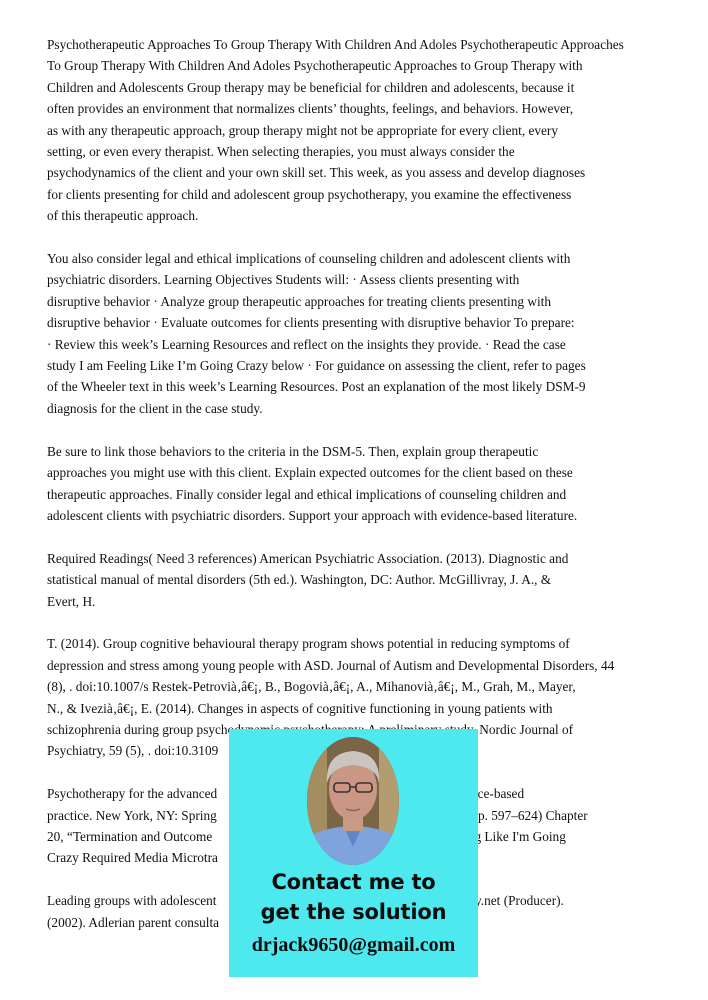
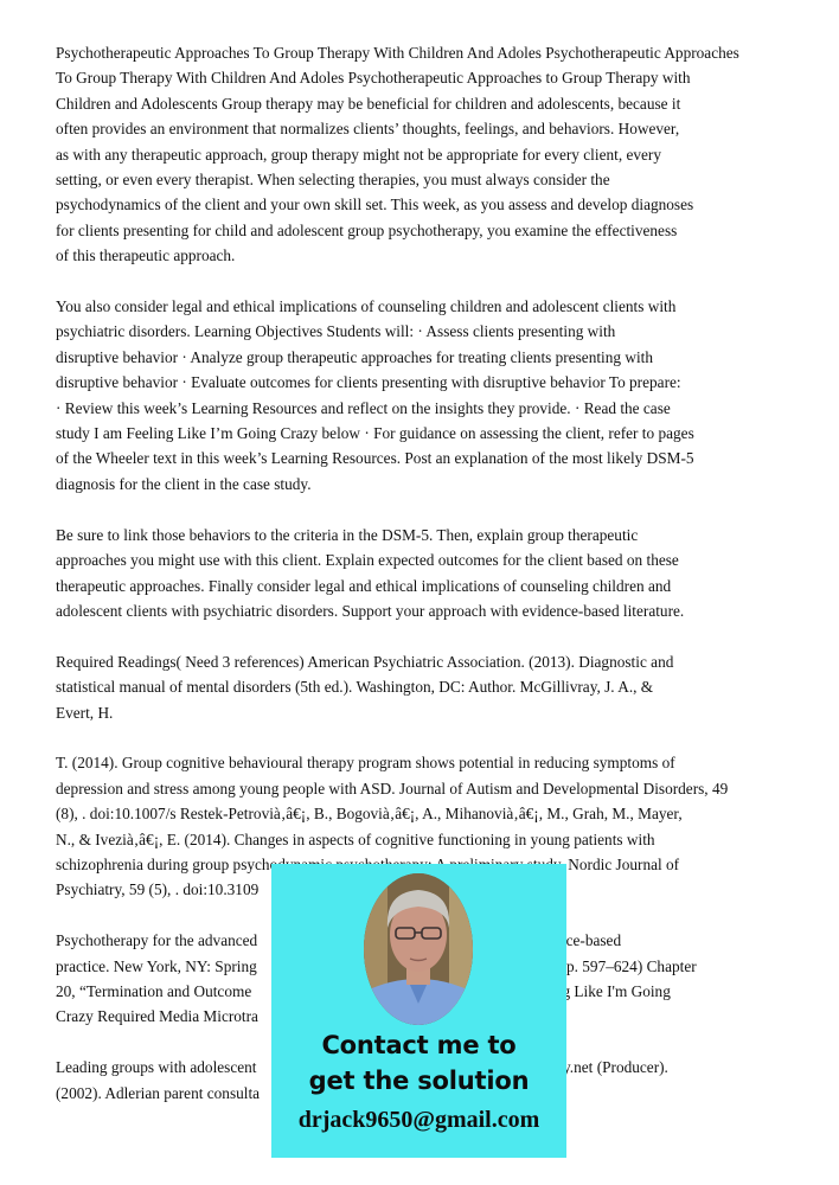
  Psychotherapeutic Approaches To Group Therapy With Children And Adoles Psychotherapeutic Approaches
  To Group Therapy With Children And Adoles Psychotherapeutic Approaches to Group Therapy with
  Children and Adolescents Group therapy may be beneficial for children and adolescents, because it
  often provides an environment that normalizes clients’ thoughts, feelings, and behaviors. However,
  as with any therapeutic approach, group therapy might not be appropriate for every client, every
  setting, or even every therapist. When selecting therapies, you must always consider the
  psychodynamics of the client and your own skill set. This week, as you assess and develop diagnoses
  for clients presenting for child and adolescent group psychotherapy, you examine the effectiveness
  of this therapeutic approach.
  You also consider legal and ethical implications of counseling children and adolescent clients with
  psychiatric disorders. Learning Objectives Students will: · Assess clients presenting with
  disruptive behavior · Analyze group therapeutic approaches for treating clients presenting with
  disruptive behavior · Evaluate outcomes for clients presenting with disruptive behavior To prepare:
  · Review this week’s Learning Resources and reflect on the insights they provide. · Read the case
  study I am Feeling Like I’m Going Crazy below · For guidance on assessing the client, refer to pages
- of the Wheeler text in this week’s Learning Resources. Post an explanation of the most likely DSM-9
+ of the Wheeler text in this week’s Learning Resources. Post an explanation of the most likely DSM-5
  diagnosis for the client in the case study.
  Be sure to link those behaviors to the criteria in the DSM-5. Then, explain group therapeutic
  approaches you might use with this client. Explain expected outcomes for the client based on these
  therapeutic approaches. Finally consider legal and ethical implications of counseling children and
  adolescent clients with psychiatric disorders. Support your approach with evidence-based literature.
  Required Readings( Need 3 references) American Psychiatric Association. (2013). Diagnostic and
  statistical manual of mental disorders (5th ed.). Washington, DC: Author. McGillivray, J. A., &
  Evert, H.
  T. (2014). Group cognitive behavioural therapy program shows potential in reducing symptoms of
- depression and stress among young people with ASD. Journal of Autism and Developmental Disorders, 44
+ depression and stress among young people with ASD. Journal of Autism and Developmental Disorders, 49
  (8), . doi:10.1007/s Restek-Petrovià‚â€¡, B., Bogovià‚â€¡, A., Mihanovià‚â€¡, M., Grah, M., Mayer,
  N., & Ivezià‚â€¡, E. (2014). Changes in aspects of cognitive functioning in young patients with
  Psychiatry, 59 (5), . doi:10.3109
  Psychotherapy for the advancedce-based
  practice. New York, NY: Springp. 597–624) Chapter
  20, “Termination and Outcome Like I'm Going
  Crazy Required Media Microtra
  Leading groups with adolescent.net (Producer).
  (2002). Adlerian parent consulta
  Contact me to
  get the solution
  drjack9650@gmail.com
